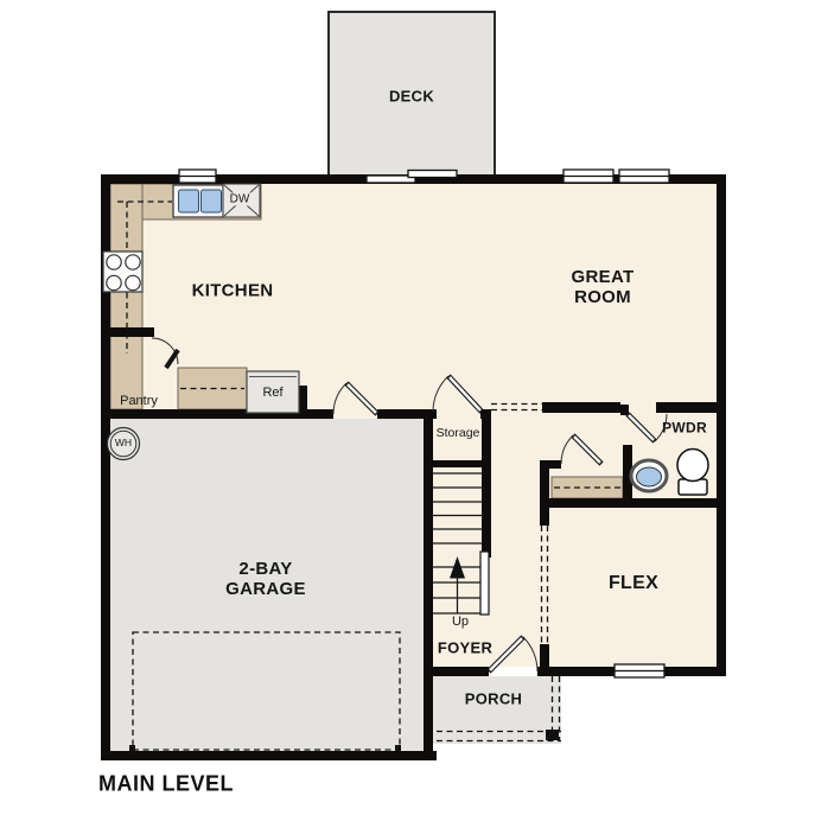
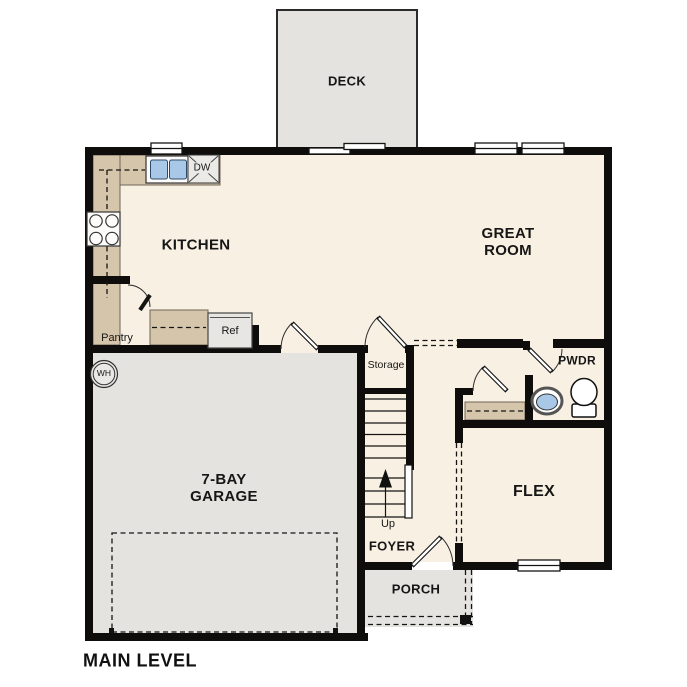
  DECK
  KITCHEN
  GREAT ROOM
  PWDR
  FLEX
  FOYER
  PORCH
- 2-BAY GARAGE
+ 7-BAY GARAGE
  Pantry
  Ref
  DW
  WH
  Storage
  Up
  MAIN LEVEL
